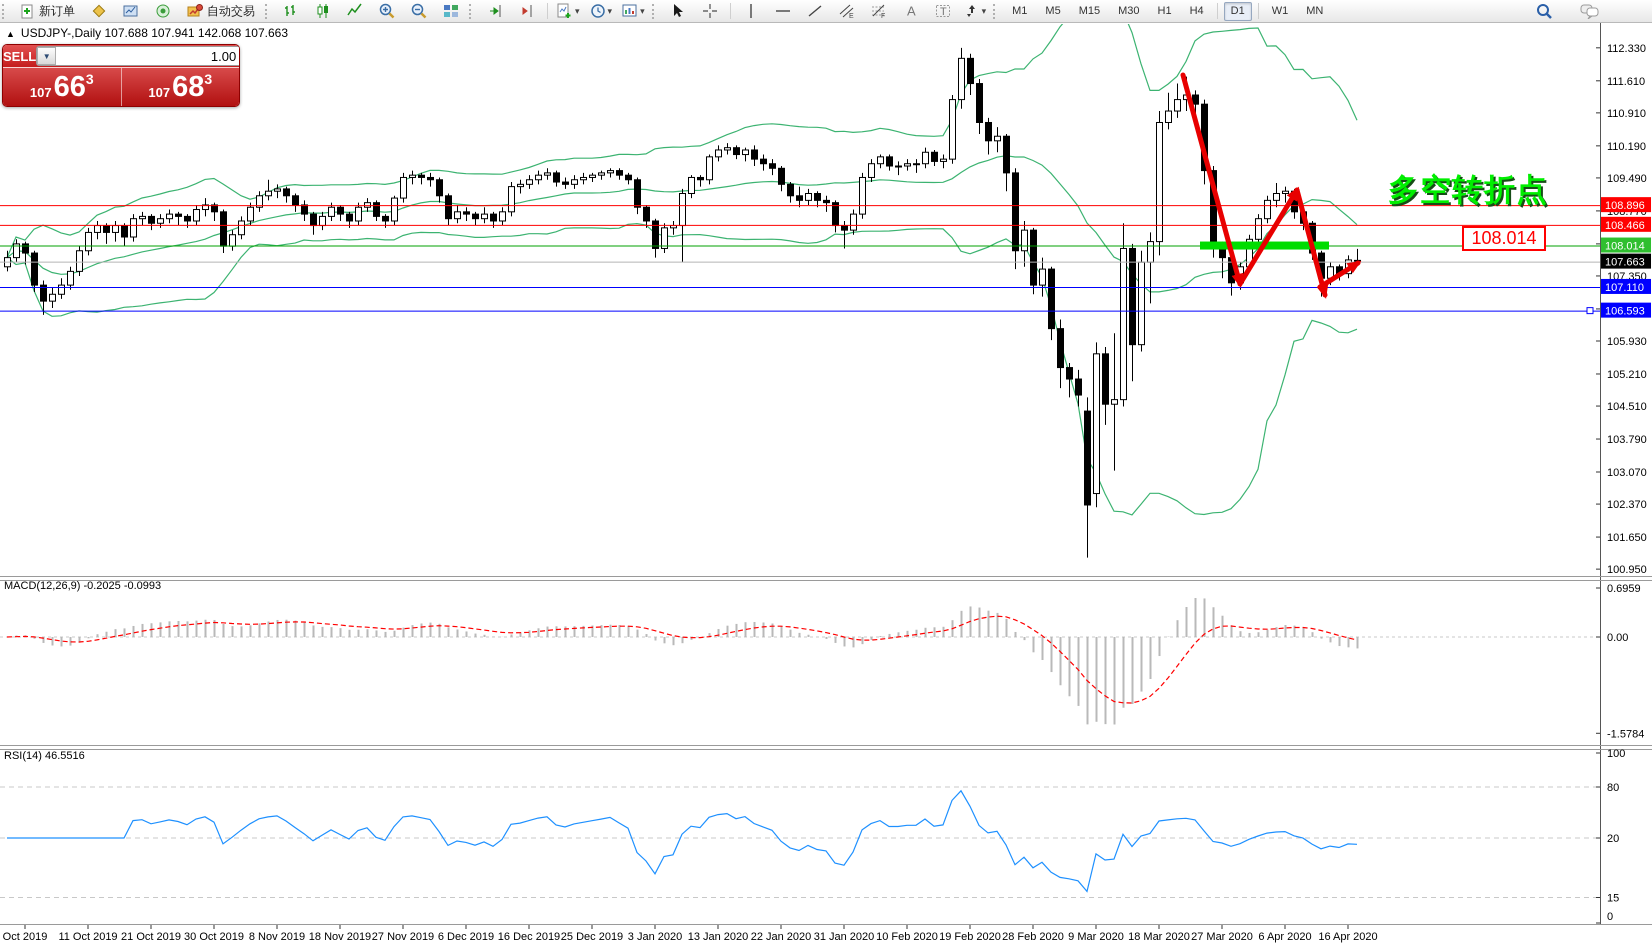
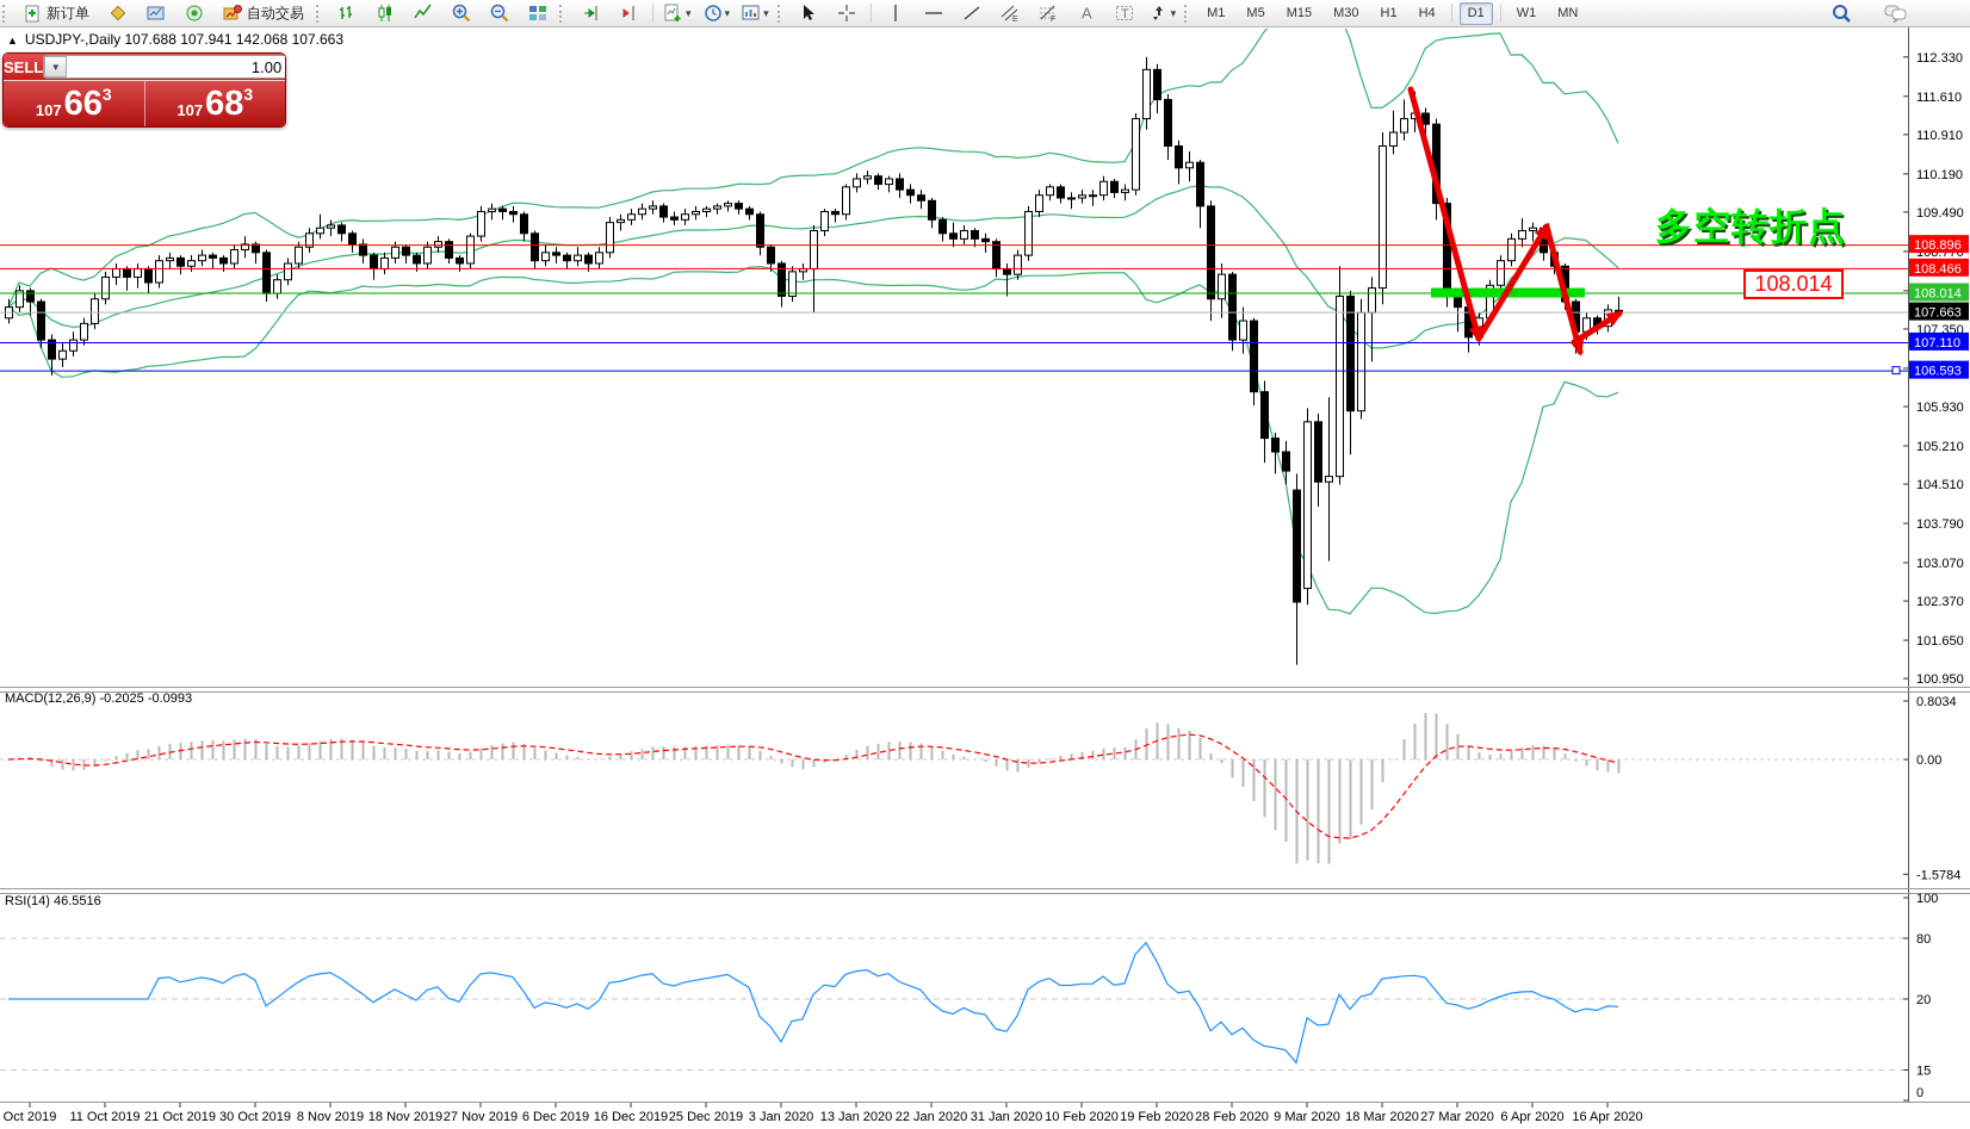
  112.330
  111.610
  110.910
  110.190
  109.490
  107.350
  105.930
  105.210
  104.510
  103.790
  103.070
  102.370
  101.650
  100.950
  108.896
  108.466
  108.014
  107.663
  107.110
  106.593
- 0.6959
+ 0.8034
  0.00
  -1.5784
  100
  80
  20
  15
  0
  Oct 2019
  11 Oct 2019
  21 Oct 2019
  30 Oct 2019
  8 Nov 2019
  18 Nov 2019
  27 Nov 2019
  6 Dec 2019
  16 Dec 2019
  25 Dec 2019
  3 Jan 2020
  13 Jan 2020
  22 Jan 2020
  31 Jan 2020
  10 Feb 2020
  19 Feb 2020
  28 Feb 2020
  9 Mar 2020
  18 Mar 2020
  27 Mar 2020
  6 Apr 2020
  16 Apr 2020
  新订单
  自动交易
  ▾
  ▾
  ▾
  A
  T
  ▾
  M1
  M5
  M15
  M30
  H1
  H4
  D1
  W1
  MN
  ▲
  USDJPY-,Daily 107.688 107.941 142.068 107.663
  SELL
  ▼
  1.00
  107
  66
  3
  107
  68
  3
  MACD(12,26,9) -0.2025 -0.0993
  RSI(14) 46.5516
  多空转折点
  108.014
